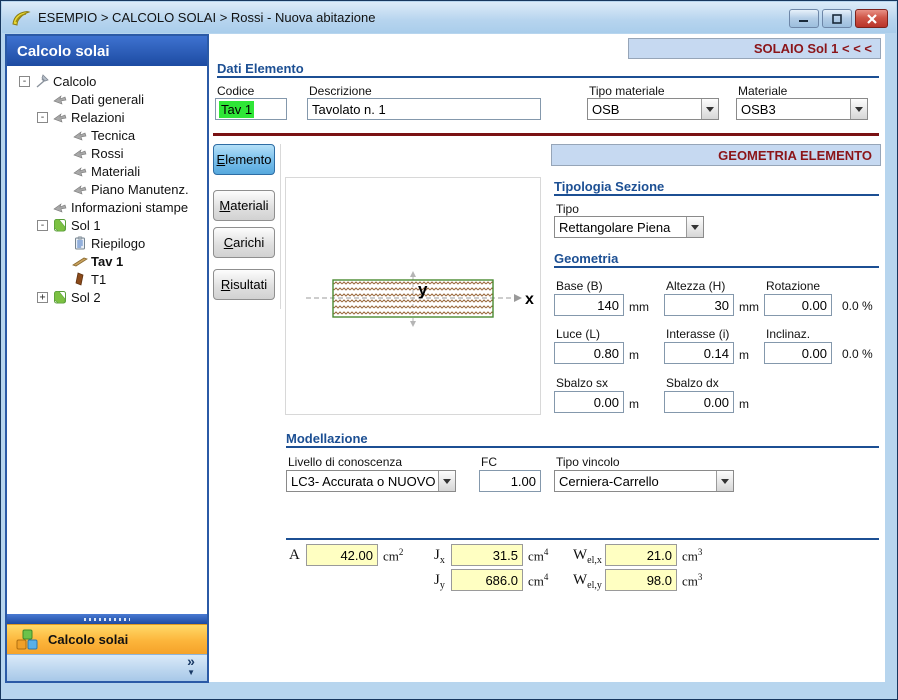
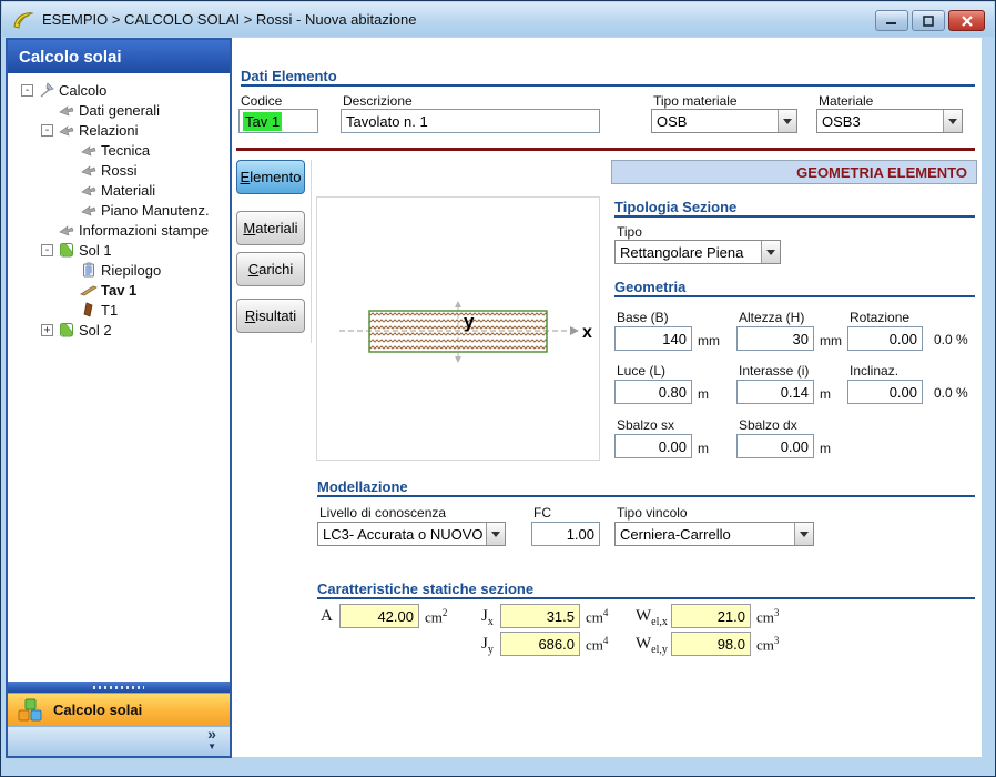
  ESEMPIO > CALCOLO SOLAI > Rossi - Nuova abitazione
  Calcolo solai
  -
  Calcolo
  Dati generali
  -
  Relazioni
  Tecnica
  Rossi
  Materiali
  Piano Manutenz.
  Informazioni stampe
  -
  Sol 1
  Riepilogo
  Tav 1
  T1
  +
  Sol 2
  Calcolo solai
  »
  ▼
- SOLAIO Sol 1 < < <
  Dati Elemento
  Codice
  Tav 1
  Descrizione
  Tavolato n. 1
  Tipo materiale
  OSB
  Materiale
  OSB3
  Elemento
  Materiali
  Carichi
  Risultati
  y
  x
  GEOMETRIA ELEMENTO
  Tipologia Sezione
  Tipo
  Rettangolare Piena
  Geometria
  Base (B)
  140
  mm
  Altezza (H)
  30
  mm
  Rotazione
  0.00
  0.0 %
  Luce (L)
  0.80
  m
  Interasse (i)
  0.14
  m
  Inclinaz.
  0.00
  0.0 %
  Sbalzo sx
  0.00
  m
  Sbalzo dx
  0.00
  m
  Modellazione
  Livello di conoscenza
  LC3- Accurata o NUOVO
  FC
  1.00
  Tipo vincolo
  Cerniera-Carrello
+ Caratteristiche statiche sezione
  A
  42.00
  cm2
  Jx
  31.5
  cm4
  Wel,x
  21.0
  cm3
  Jy
  686.0
  cm4
  Wel,y
  98.0
  cm3
